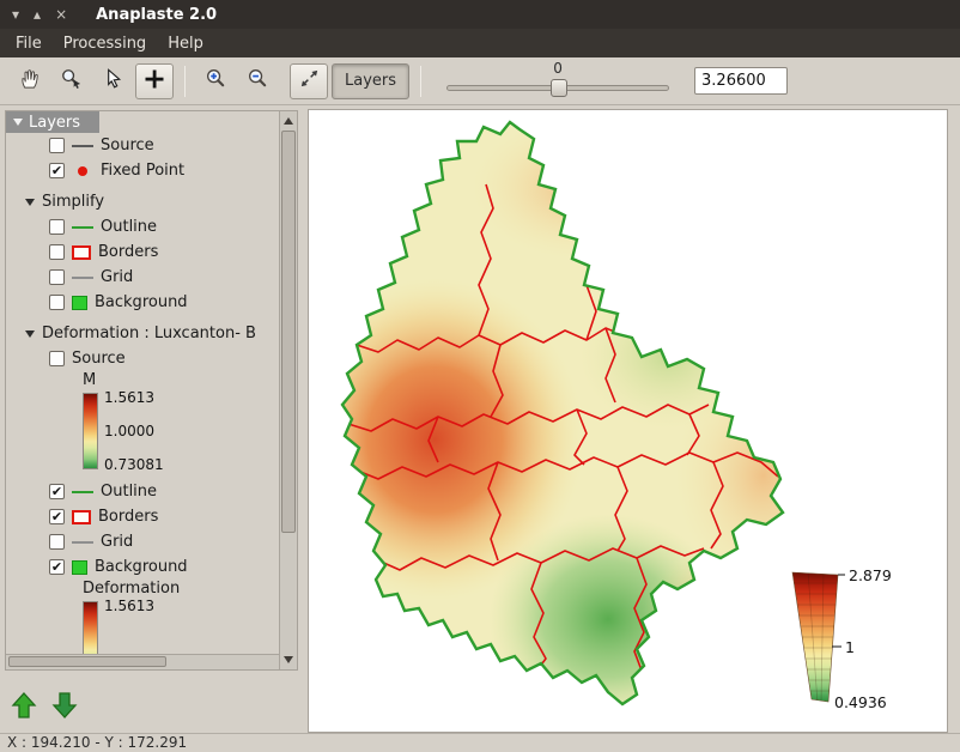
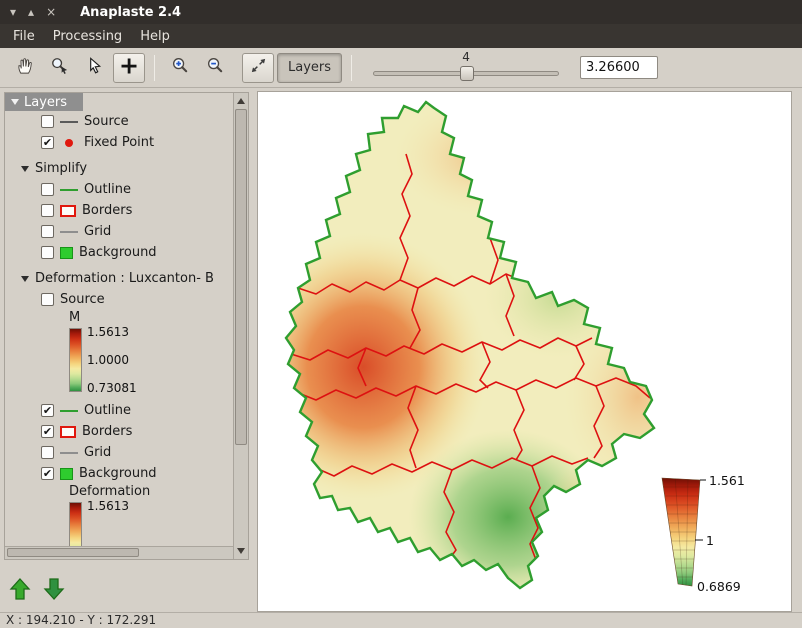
  ▾
  ▴
  ×
- Anaplaste 2.0
+ Anaplaste 2.4
  File
  Processing
  Help
  Layers
- 0
+ 4
  3.26600
  Layers
  Source
  Fixed Point
  Simplify
  Outline
  Borders
  Grid
  Background
  Deformation : Luxcanton- B
  Source
  M
  1.5613
  1.0000
  0.73081
  Outline
  Borders
  Grid
  Background
  Deformation
  1.5613
- 2.879
+ 1.561
  1
- 0.4936
+ 0.6869
  X : 194.210 - Y : 172.291
